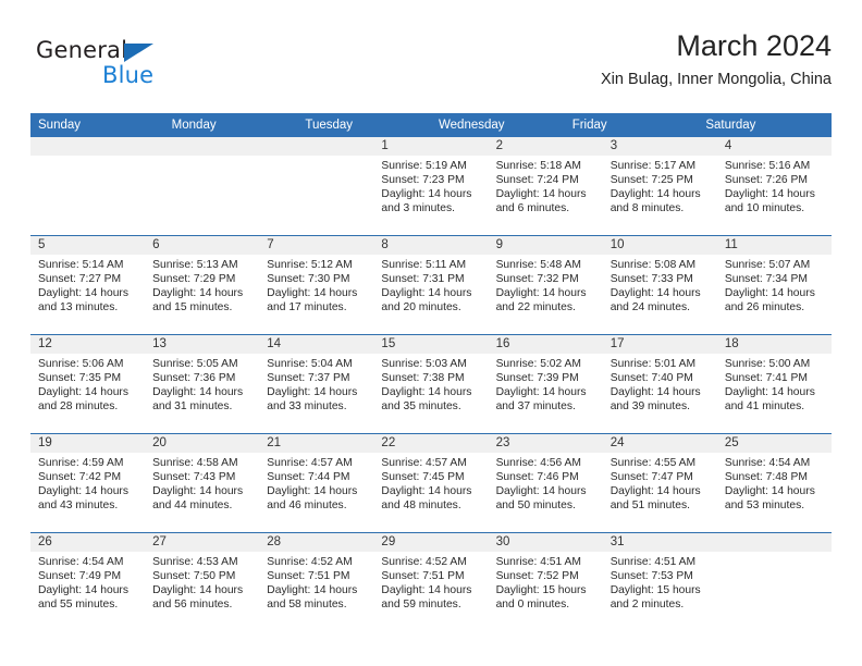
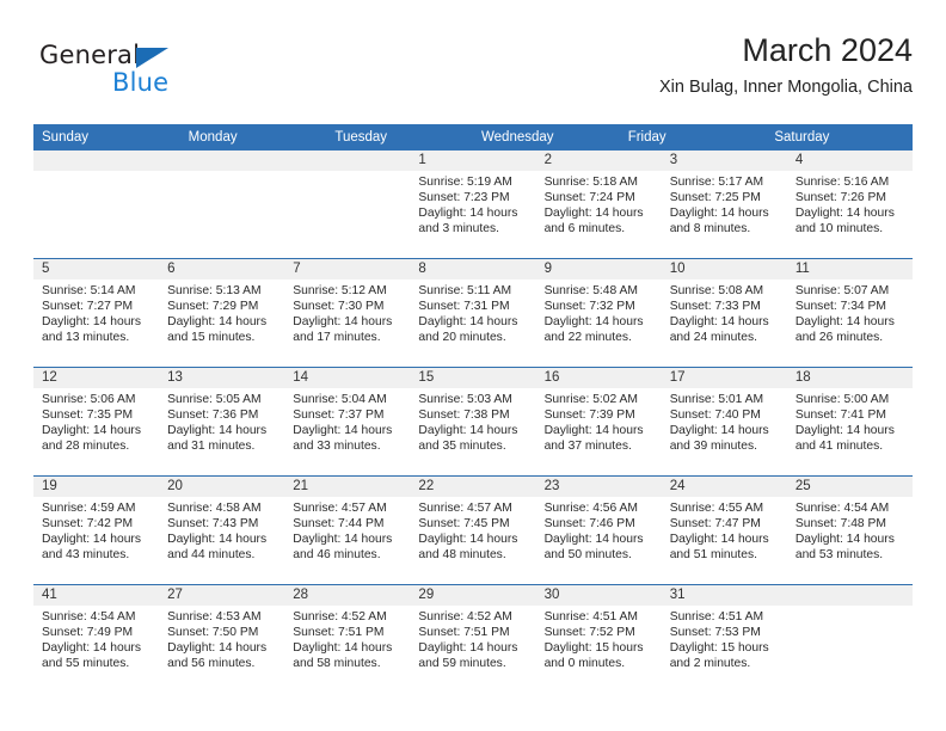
  General
  Blue
  March 2024
  Xin Bulag, Inner Mongolia, China
  Sunday
  Monday
  Tuesday
  Wednesday
  Friday
  Saturday
  1
  Sunrise: 5:19 AM
  Sunset: 7:23 PM
  Daylight: 14 hours
  and 3 minutes.
  2
  Sunrise: 5:18 AM
  Sunset: 7:24 PM
  Daylight: 14 hours
  and 6 minutes.
  3
  Sunrise: 5:17 AM
  Sunset: 7:25 PM
  Daylight: 14 hours
  and 8 minutes.
  4
  Sunrise: 5:16 AM
  Sunset: 7:26 PM
  Daylight: 14 hours
  and 10 minutes.
  5
  Sunrise: 5:14 AM
  Sunset: 7:27 PM
  Daylight: 14 hours
  and 13 minutes.
  6
  Sunrise: 5:13 AM
  Sunset: 7:29 PM
  Daylight: 14 hours
  and 15 minutes.
  7
  Sunrise: 5:12 AM
  Sunset: 7:30 PM
  Daylight: 14 hours
  and 17 minutes.
  8
  Sunrise: 5:11 AM
  Sunset: 7:31 PM
  Daylight: 14 hours
  and 20 minutes.
  9
  Sunrise: 5:48 AM
  Sunset: 7:32 PM
  Daylight: 14 hours
  and 22 minutes.
  10
  Sunrise: 5:08 AM
  Sunset: 7:33 PM
  Daylight: 14 hours
  and 24 minutes.
  11
  Sunrise: 5:07 AM
  Sunset: 7:34 PM
  Daylight: 14 hours
  and 26 minutes.
  12
  Sunrise: 5:06 AM
  Sunset: 7:35 PM
  Daylight: 14 hours
  and 28 minutes.
  13
  Sunrise: 5:05 AM
  Sunset: 7:36 PM
  Daylight: 14 hours
  and 31 minutes.
  14
  Sunrise: 5:04 AM
  Sunset: 7:37 PM
  Daylight: 14 hours
  and 33 minutes.
  15
  Sunrise: 5:03 AM
  Sunset: 7:38 PM
  Daylight: 14 hours
  and 35 minutes.
  16
  Sunrise: 5:02 AM
  Sunset: 7:39 PM
  Daylight: 14 hours
  and 37 minutes.
  17
  Sunrise: 5:01 AM
  Sunset: 7:40 PM
  Daylight: 14 hours
  and 39 minutes.
  18
  Sunrise: 5:00 AM
  Sunset: 7:41 PM
  Daylight: 14 hours
  and 41 minutes.
  19
  Sunrise: 4:59 AM
  Sunset: 7:42 PM
  Daylight: 14 hours
  and 43 minutes.
  20
  Sunrise: 4:58 AM
  Sunset: 7:43 PM
  Daylight: 14 hours
  and 44 minutes.
  21
  Sunrise: 4:57 AM
  Sunset: 7:44 PM
  Daylight: 14 hours
  and 46 minutes.
  22
  Sunrise: 4:57 AM
  Sunset: 7:45 PM
  Daylight: 14 hours
  and 48 minutes.
  23
  Sunrise: 4:56 AM
  Sunset: 7:46 PM
  Daylight: 14 hours
  and 50 minutes.
  24
  Sunrise: 4:55 AM
  Sunset: 7:47 PM
  Daylight: 14 hours
  and 51 minutes.
  25
  Sunrise: 4:54 AM
  Sunset: 7:48 PM
  Daylight: 14 hours
  and 53 minutes.
- 26
+ 41
  Sunrise: 4:54 AM
  Sunset: 7:49 PM
  Daylight: 14 hours
  and 55 minutes.
  27
  Sunrise: 4:53 AM
  Sunset: 7:50 PM
  Daylight: 14 hours
  and 56 minutes.
  28
  Sunrise: 4:52 AM
  Sunset: 7:51 PM
  Daylight: 14 hours
  and 58 minutes.
  29
  Sunrise: 4:52 AM
  Sunset: 7:51 PM
  Daylight: 14 hours
  and 59 minutes.
  30
  Sunrise: 4:51 AM
  Sunset: 7:52 PM
  Daylight: 15 hours
  and 0 minutes.
  31
  Sunrise: 4:51 AM
  Sunset: 7:53 PM
  Daylight: 15 hours
  and 2 minutes.
